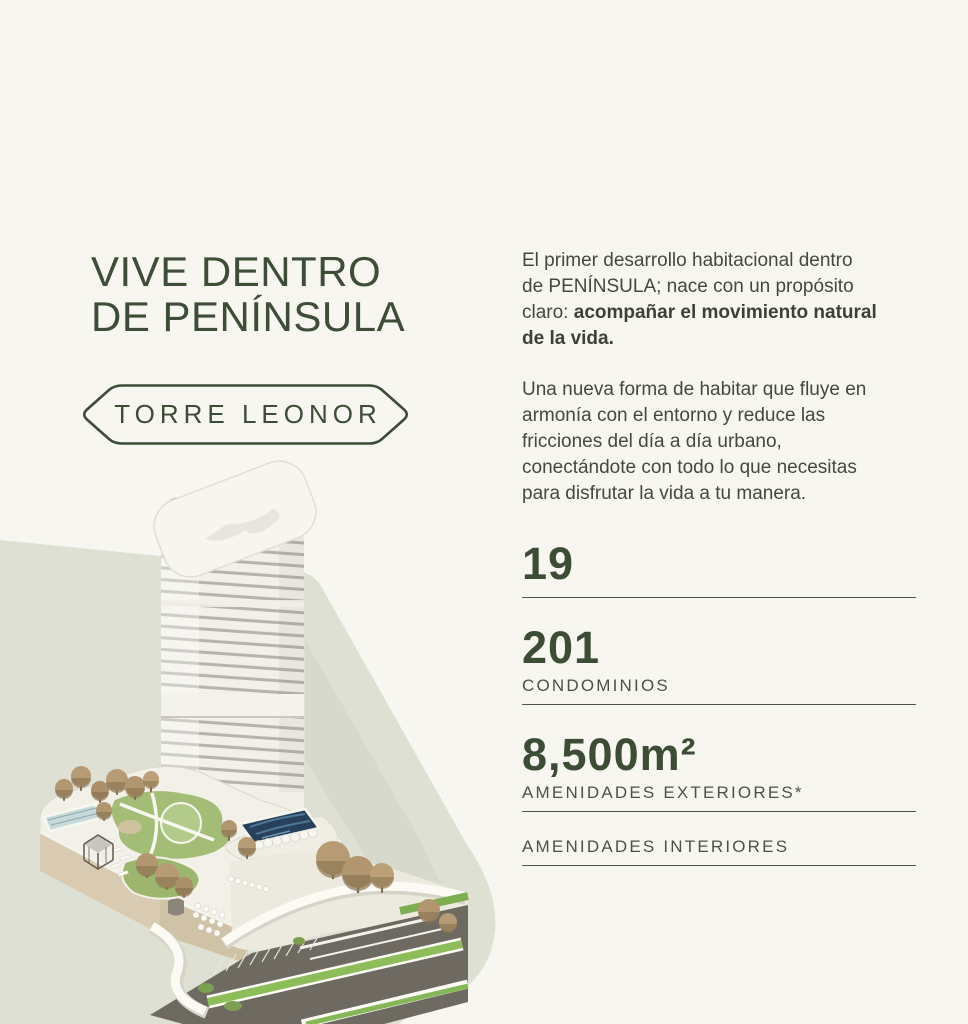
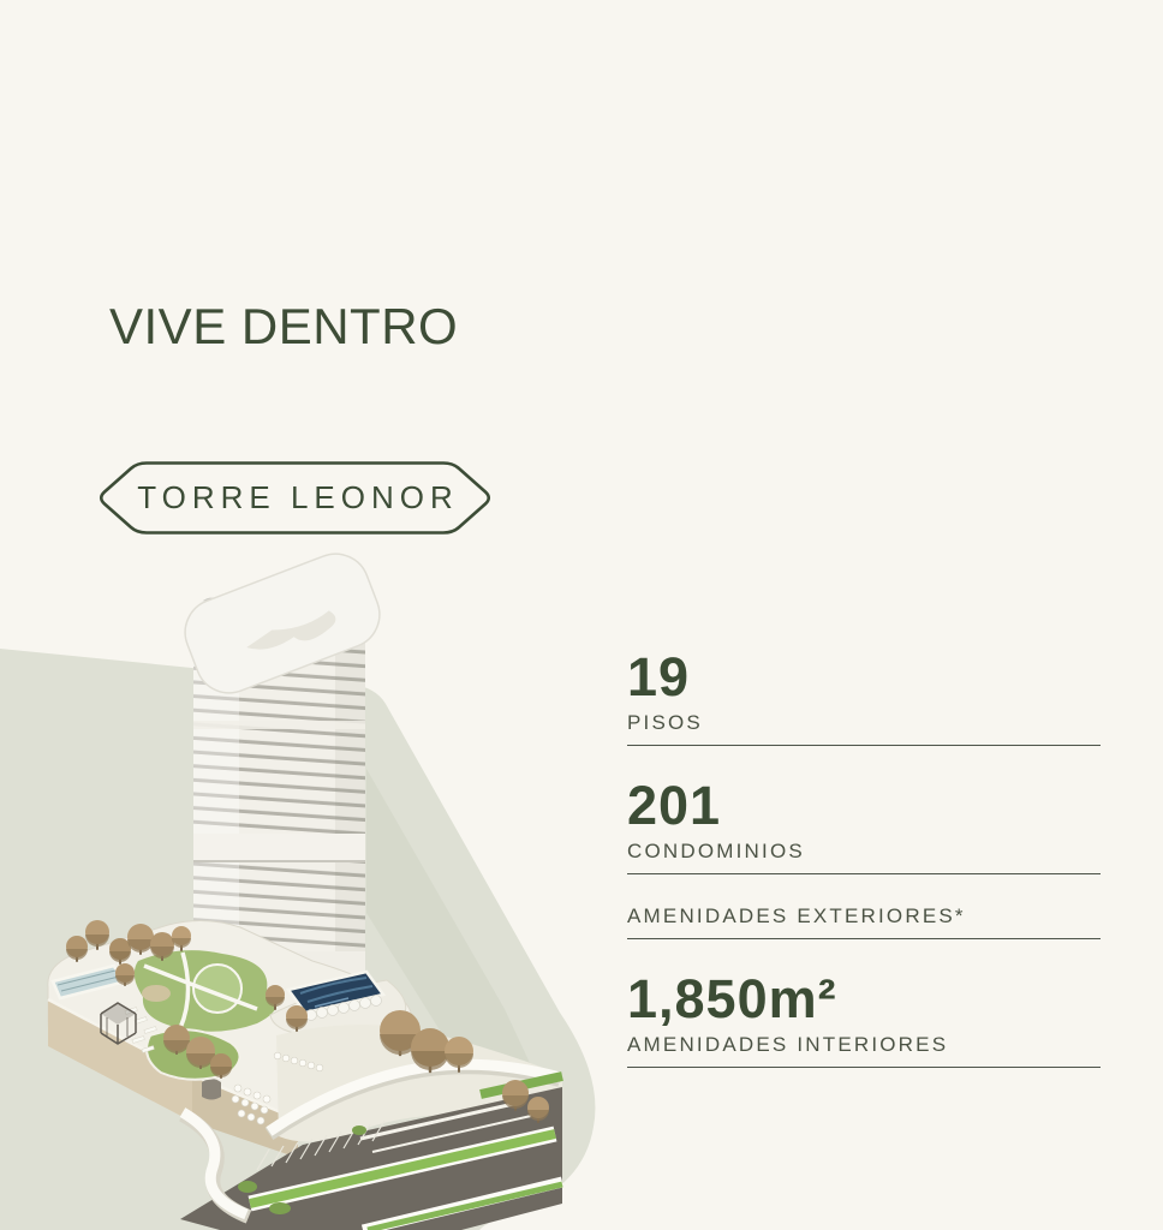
  VIVE DENTRO
- DE PENÍNSULA
  TORRE LEONOR
- El primer desarrollo habitacional dentro
- de PENÍNSULA; nace con un propósito
- claro: acompañar el movimiento natural
- de la vida.
- Una nueva forma de habitar que fluye en
- armonía con el entorno y reduce las
- fricciones del día a día urbano,
- conectándote con todo lo que necesitas
- para disfrutar la vida a tu manera.
  19
+ PISOS
  201
  CONDOMINIOS
- 8,500m²
  AMENIDADES EXTERIORES*
+ 1,850m²
  AMENIDADES INTERIORES
